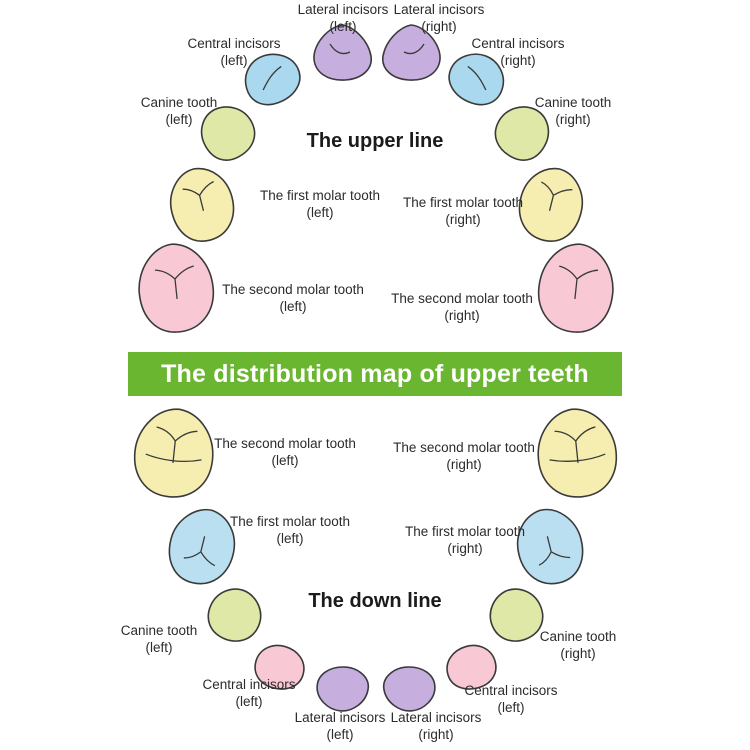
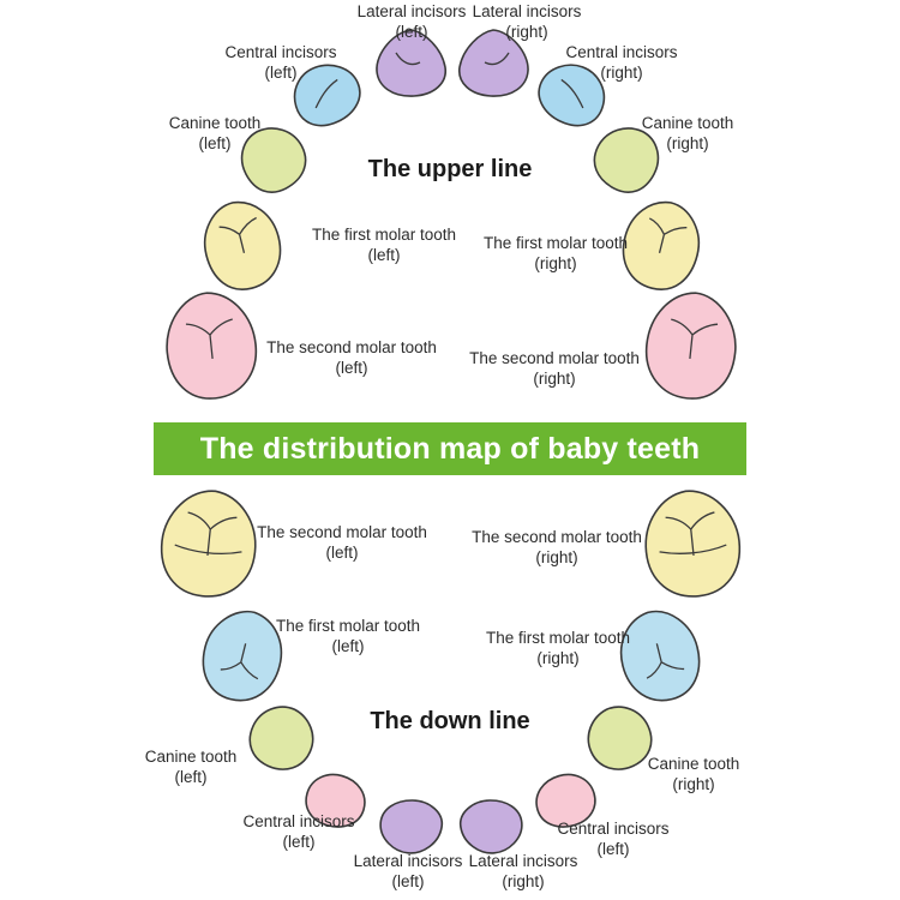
  Lateral incisors
  (left)
  Lateral incisors
  (right)
  Central incisors
  (left)
  Central incisors
  (right)
  Canine tooth
  (left)
  Canine tooth
  (right)
  The first molar tooth
  (left)
  The first molar tooth
  (right)
  The second molar tooth
  (left)
  The second molar tooth
  (right)
  The second molar tooth
  (left)
  The second molar tooth
  (right)
  The first molar tooth
  (left)
  The first molar tooth
  (right)
  Canine tooth
  (left)
  Canine tooth
  (right)
  Central incisors
  (left)
  Central incisors
  (left)
  Lateral incisors
  (left)
  Lateral incisors
  (right)
  The upper line
  The down line
- The distribution map of upper teeth
+ The distribution map of baby teeth
